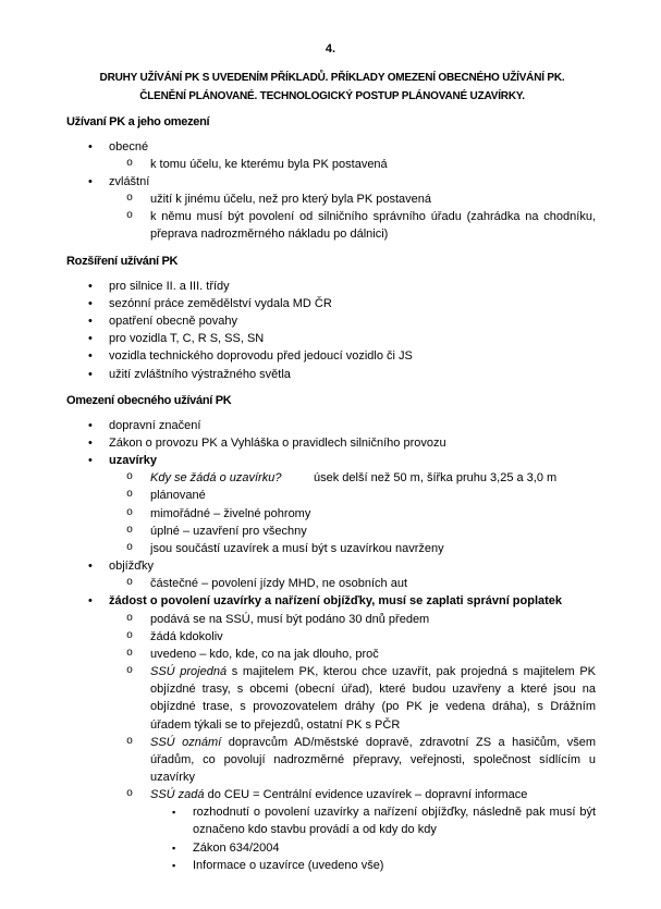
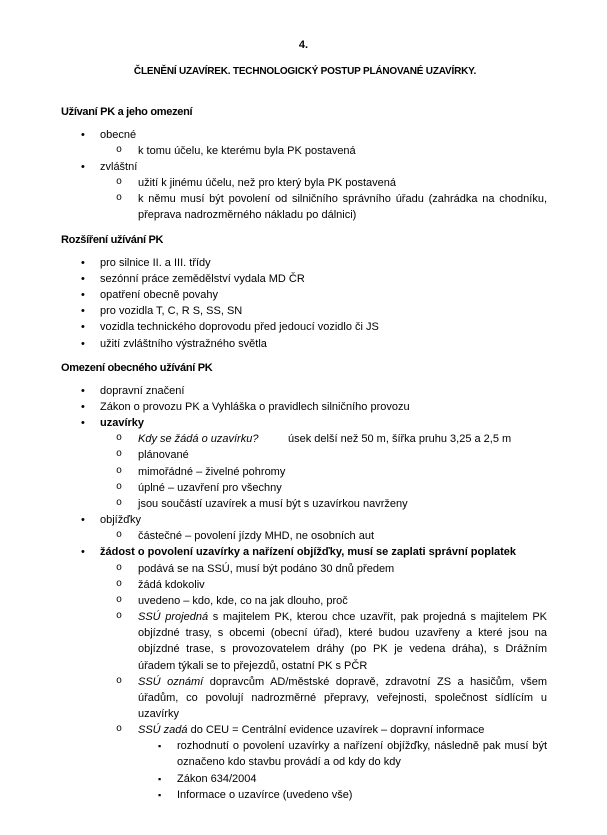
  4.
- DRUHY UŽÍVÁNÍ PK S UVEDENÍM PŘÍKLADŮ. PŘÍKLADY OMEZENÍ OBECNÉHO UŽÍVÁNÍ PK.
- ČLENĚNÍ PLÁNOVANÉ. TECHNOLOGICKÝ POSTUP PLÁNOVANÉ UZAVÍRKY.
+ ČLENĚNÍ UZAVÍREK. TECHNOLOGICKÝ POSTUP PLÁNOVANÉ UZAVÍRKY.
  Užívaní PK a jeho omezení
  •
  obecné
  o
  k tomu účelu, ke kterému byla PK postavená
  •
  zvláštní
  o
  užití k jinému účelu, než pro který byla PK postavená
  o
  k němu musí být povolení od silničního správního úřadu (zahrádka na chodníku, přeprava nadrozměrného nákladu po dálnici)
  Rozšíření užívání PK
  •
  pro silnice II. a III. třídy
  •
  sezónní práce zemědělství vydala MD ČR
  •
  opatření obecně povahy
  •
  pro vozidla T, C, R S, SS, SN
  •
  vozidla technického doprovodu před jedoucí vozidlo či JS
  •
  užití zvláštního výstražného světla
  Omezení obecného užívání PK
  •
  dopravní značení
  •
  Zákon o provozu PK a Vyhláška o pravidlech silničního provozu
  •
  uzavírky
  o
- Kdy se žádá o uzavírku? úsek delší než 50 m, šířka pruhu 3,25 a 3,0 m
+ Kdy se žádá o uzavírku? úsek delší než 50 m, šířka pruhu 3,25 a 2,5 m
  o
  plánované
  o
  mimořádné – živelné pohromy
  o
  úplné – uzavření pro všechny
  o
  jsou součástí uzavírek a musí být s uzavírkou navrženy
  •
  objížďky
  o
  částečné – povolení jízdy MHD, ne osobních aut
  •
  žádost o povolení uzavírky a nařízení objížďky, musí se zaplati správní poplatek
  o
  podává se na SSÚ, musí být podáno 30 dnů předem
  o
  žádá kdokoliv
  o
  uvedeno – kdo, kde, co na jak dlouho, proč
  o
  SSÚ projedná s majitelem PK, kterou chce uzavřít, pak projedná s majitelem PK objízdné trasy, s obcemi (obecní úřad), které budou uzavřeny a které jsou na objízdné trase, s provozovatelem dráhy (po PK je vedena dráha), s Drážním úřadem týkali se to přejezdů, ostatní PK s PČR
  o
  SSÚ oznámí dopravcům AD/městské dopravě, zdravotní ZS a hasičům, všem úřadům, co povolují nadrozměrné přepravy, veřejnosti, společnost sídlícím u uzavírky
  o
  SSÚ zadá do CEU = Centrální evidence uzavírek – dopravní informace
  ▪
  rozhodnutí o povolení uzavírky a nařízení objížďky, následně pak musí být označeno kdo stavbu provádí a od kdy do kdy
  ▪
  Zákon 634/2004
  ▪
  Informace o uzavírce (uvedeno vše)
